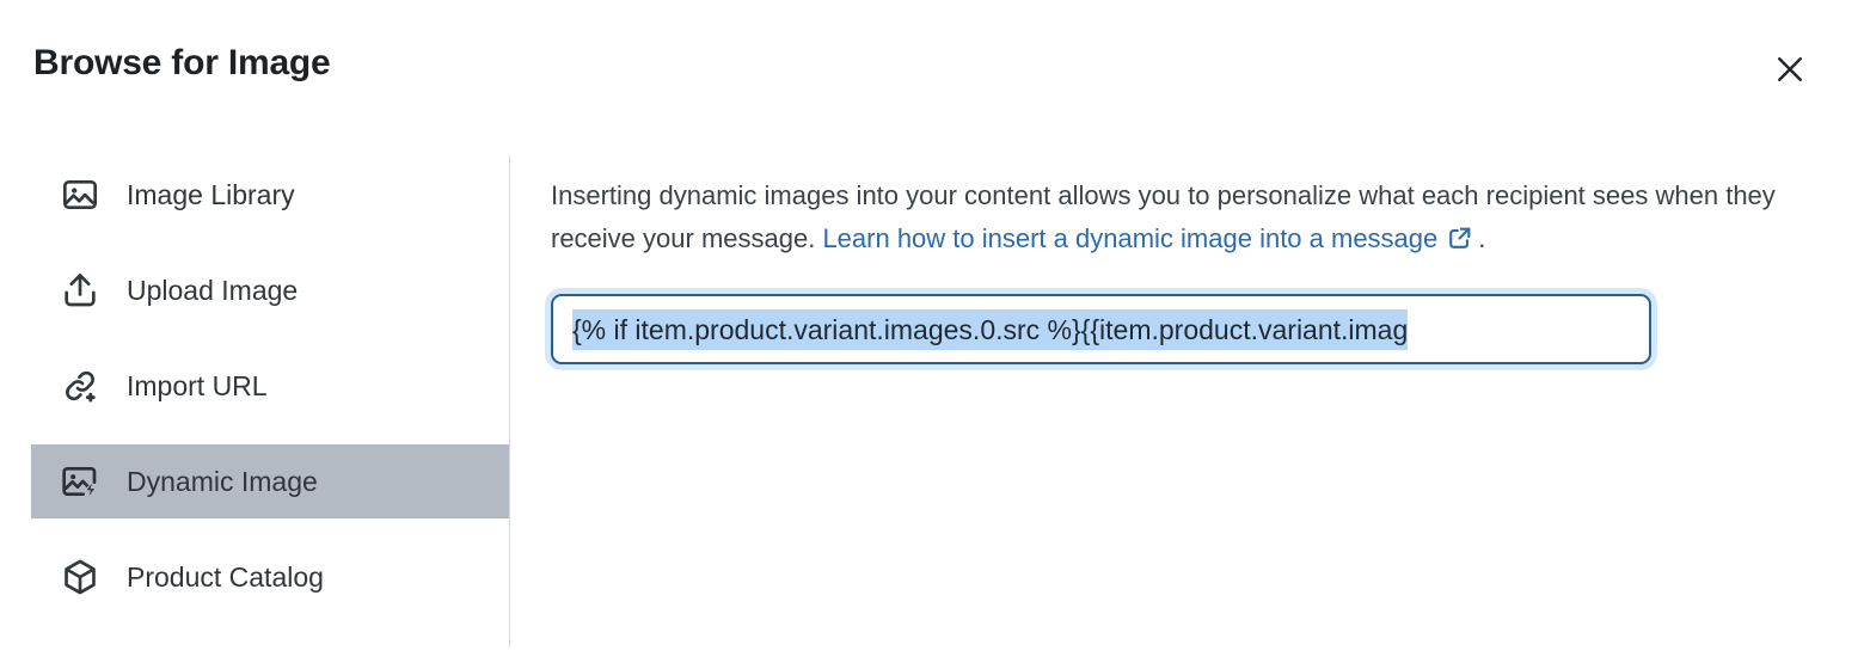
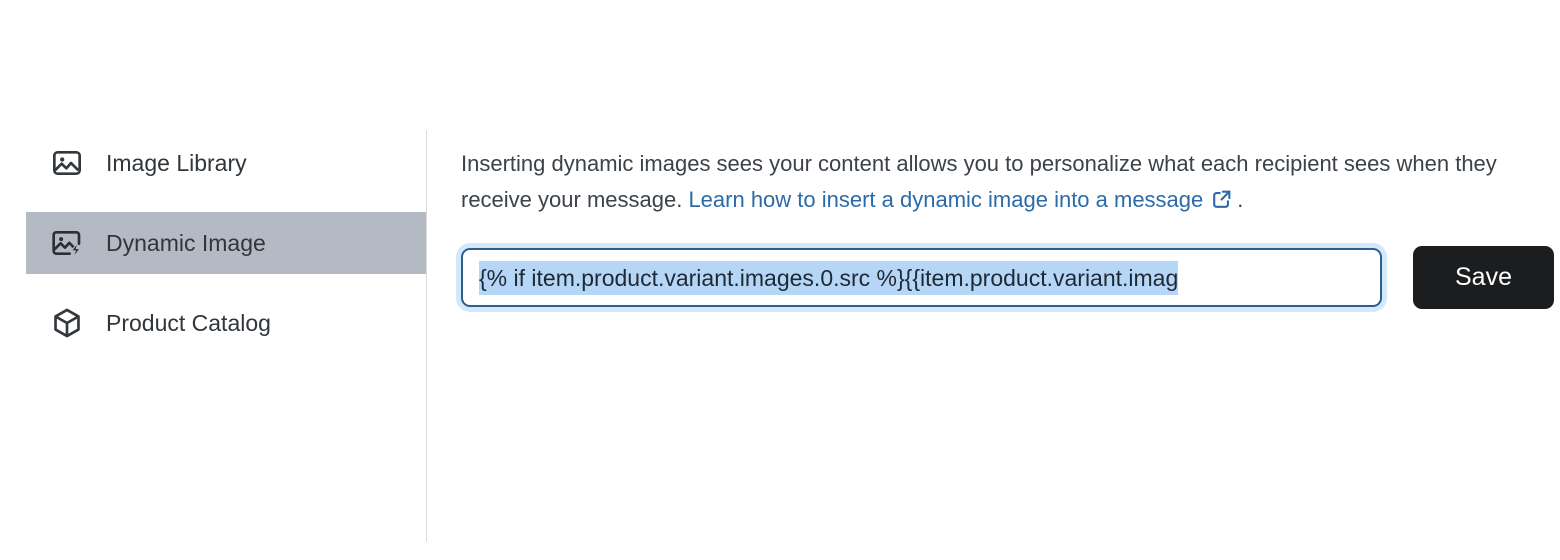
- Browse for Image
  Image Library
- Upload Image
- Import URL
  Dynamic Image
  Product Catalog
- Inserting dynamic images into your content allows you to personalize what each recipient sees when they receive your message. Learn how to insert a dynamic image into a message .
+ Inserting dynamic images sees your content allows you to personalize what each recipient sees when they receive your message. Learn how to insert a dynamic image into a message .
  {% if item.product.variant.images.0.src %}{{item.product.variant.imag
+ Save
